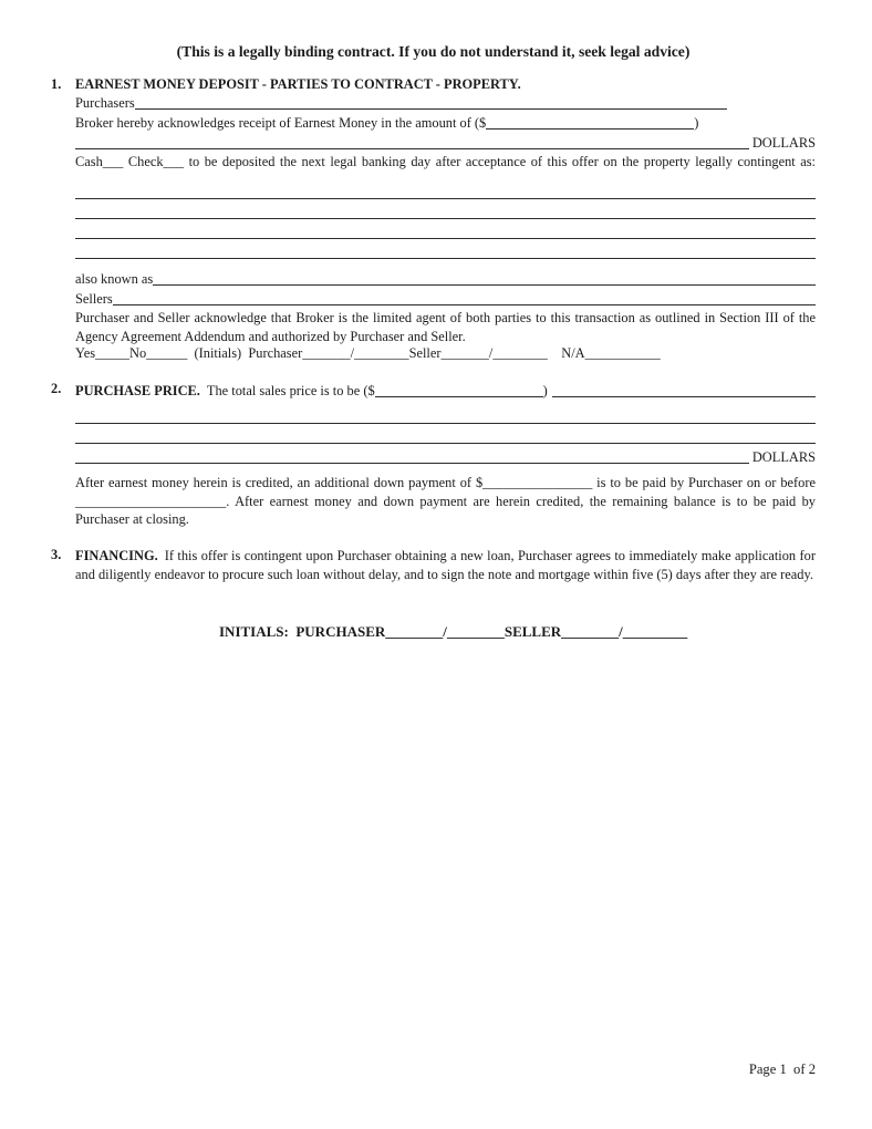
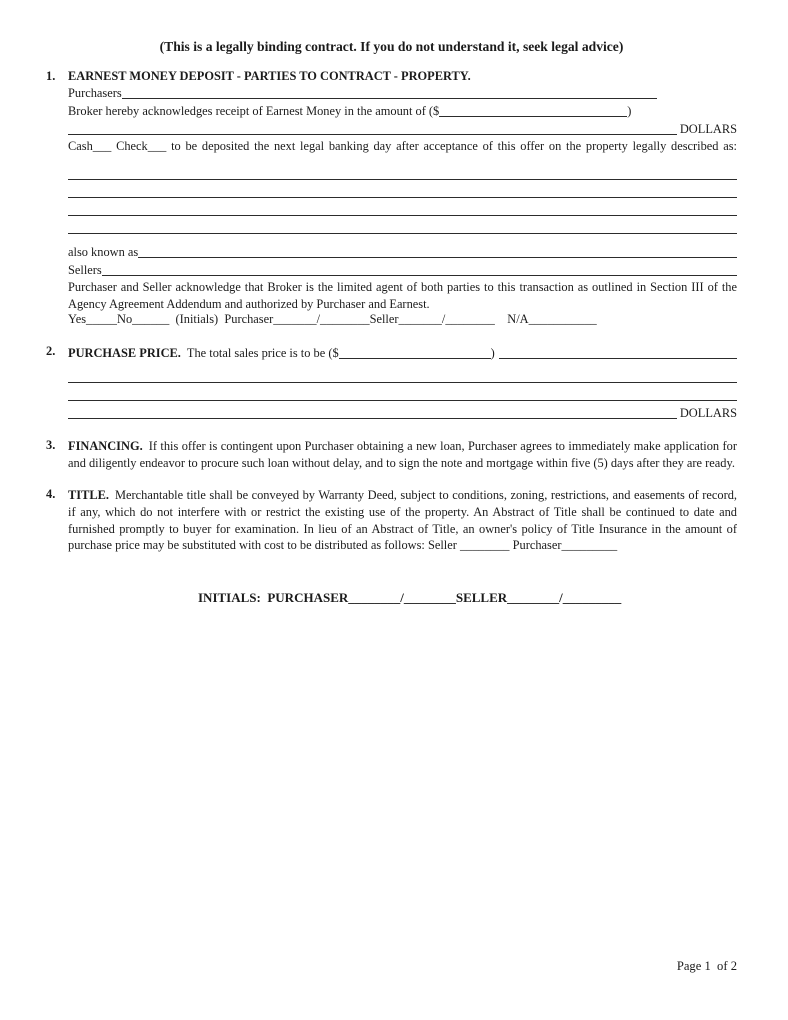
  (This is a legally binding contract. If you do not understand it, seek legal advice)
  1.
  EARNEST MONEY DEPOSIT - PARTIES TO CONTRACT - PROPERTY.
  Purchasers
  Broker hereby acknowledges receipt of Earnest Money in the amount of ($
  )
  DOLLARS
- Cash___ Check___ to be deposited the next legal banking day after acceptance of this offer on the property legally contingent as:
+ Cash___ Check___ to be deposited the next legal banking day after acceptance of this offer on the property legally described as:
  also known as
  Sellers
- Purchaser and Seller acknowledge that Broker is the limited agent of both parties to this transaction as outlined in Section III of the Agency Agreement Addendum and authorized by Purchaser and Seller.
+ Purchaser and Seller acknowledge that Broker is the limited agent of both parties to this transaction as outlined in Section III of the Agency Agreement Addendum and authorized by Purchaser and Earnest.
  Yes_____No______ (Initials) Purchaser_______/________Seller_______/________ N/A___________
  2.
  PURCHASE PRICE.
  The total sales price is to be ($
  )
  DOLLARS
- After earnest money herein is credited, an additional down payment of $________________ is to be paid by Purchaser on or before ______________________. After earnest money and down payment are herein credited, the remaining balance is to be paid by Purchaser at closing.
  3.
  FINANCING. If this offer is contingent upon Purchaser obtaining a new loan, Purchaser agrees to immediately make application for and diligently endeavor to procure such loan without delay, and to sign the note and mortgage within five (5) days after they are ready.
+ 4.
+ TITLE. Merchantable title shall be conveyed by Warranty Deed, subject to conditions, zoning, restrictions, and easements of record, if any, which do not interfere with or restrict the existing use of the property. An Abstract of Title shall be continued to date and furnished promptly to buyer for examination. In lieu of an Abstract of Title, an owner's policy of Title Insurance in the amount of purchase price may be substituted with cost to be distributed as follows: Seller ________ Purchaser_________
  INITIALS: PURCHASER________/________SELLER________/_________
  Page 1 of 2
